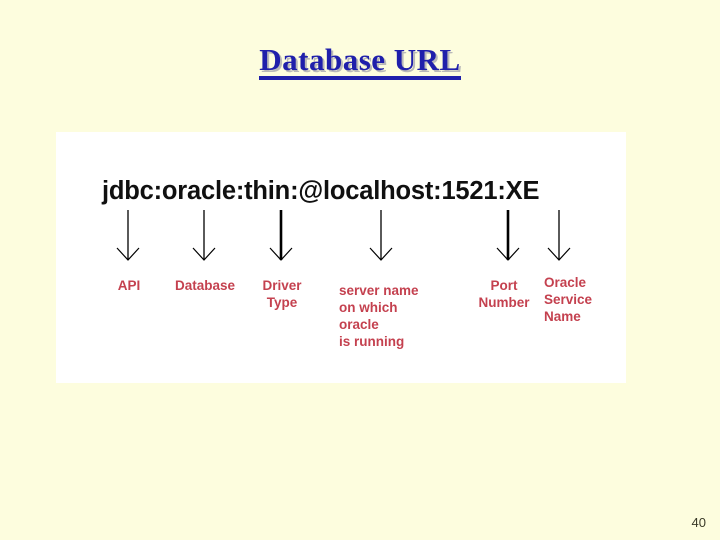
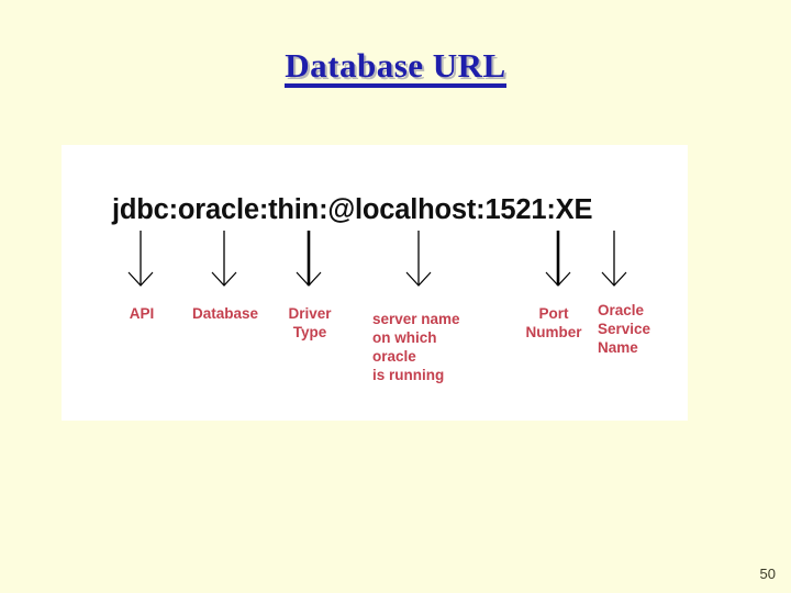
  Database URL
  jdbc:oracle:thin:@localhost:1521:XE
  API
  Database
  Driver
  Type
  server name
  on which
  oracle
  is running
  Port
  Number
  Oracle
  Service
  Name
- 40
+ 50
